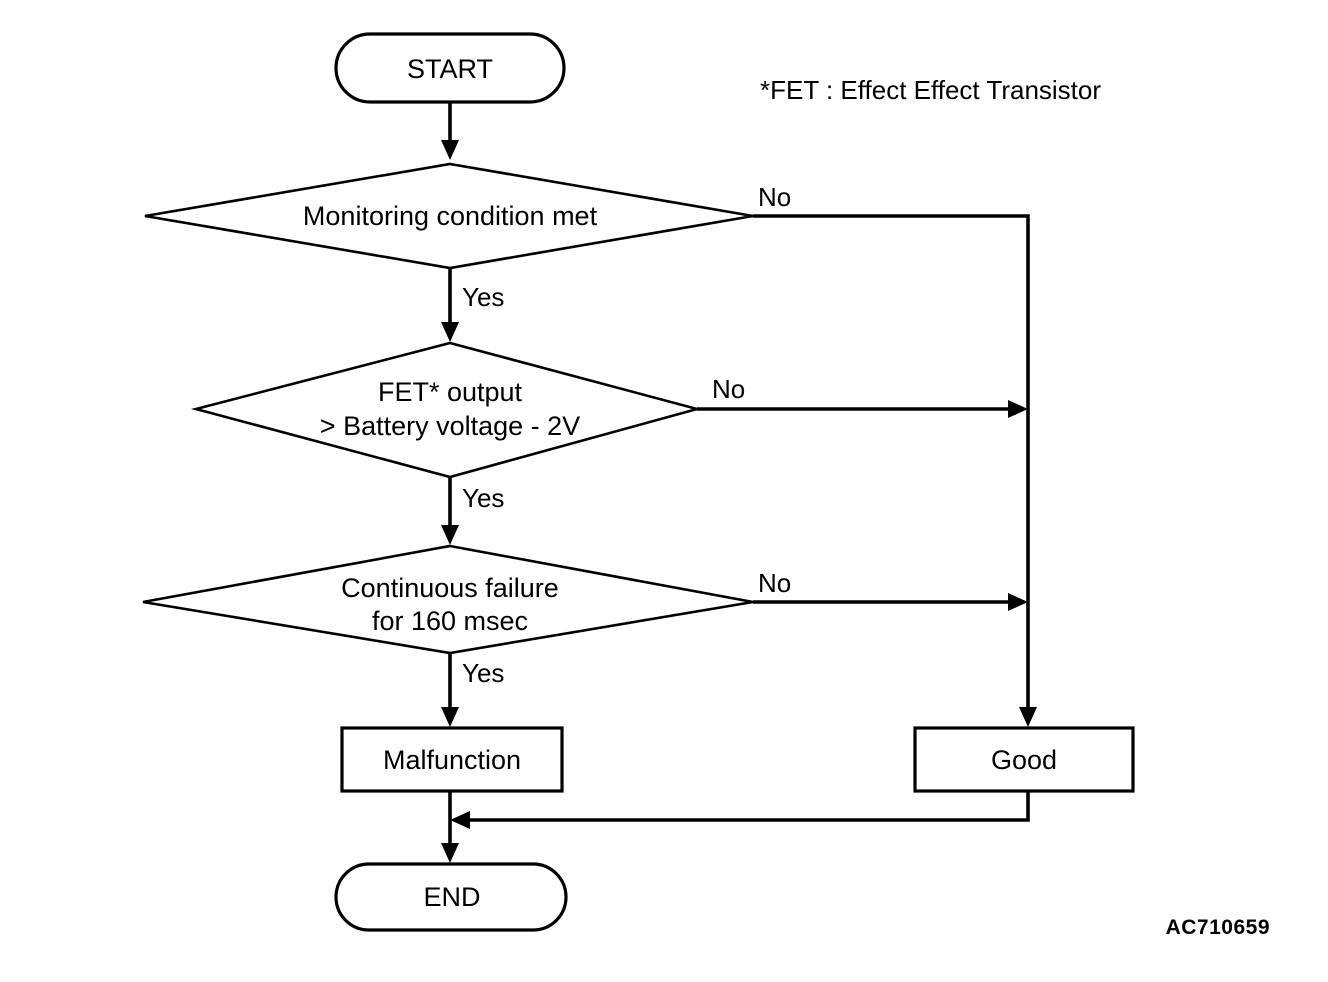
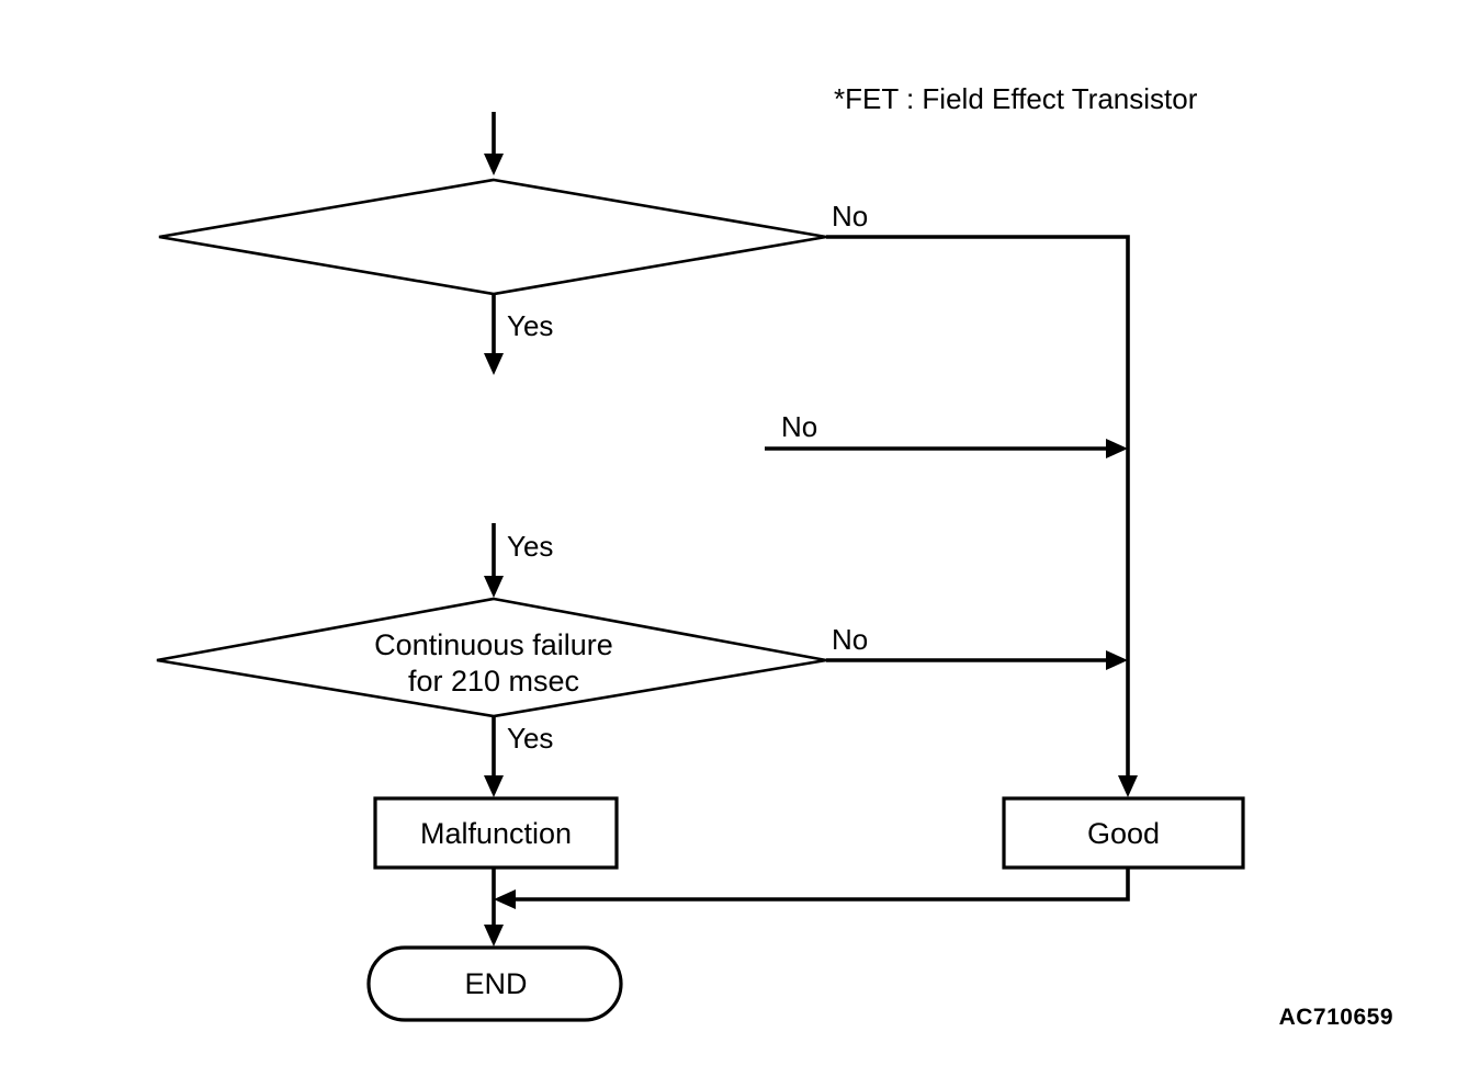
- START
- Monitoring condition met
- FET* output
- > Battery voltage - 2V
  Continuous failure
- for 160 msec
+ for 210 msec
  Malfunction
  Good
  END
  No
  Yes
  No
  Yes
  No
  Yes
- *FET : Effect Effect Transistor
+ *FET : Field Effect Transistor
  AC710659
